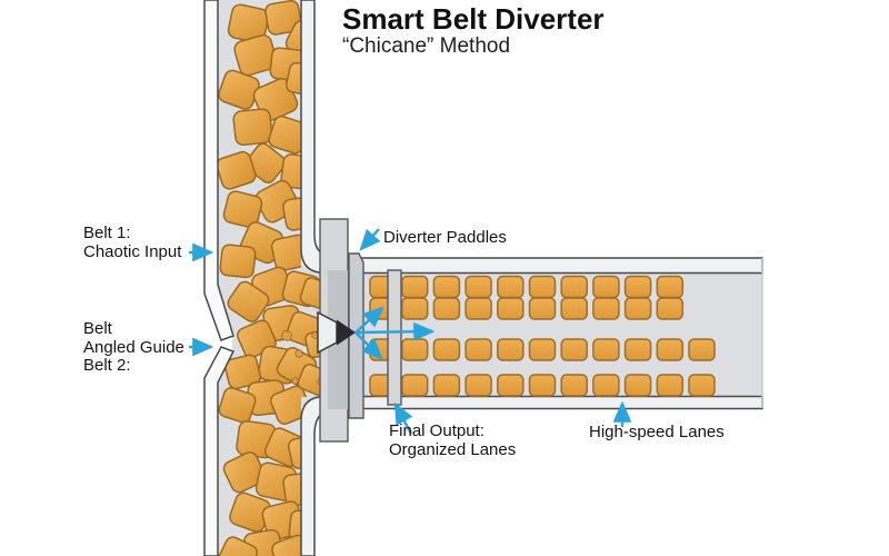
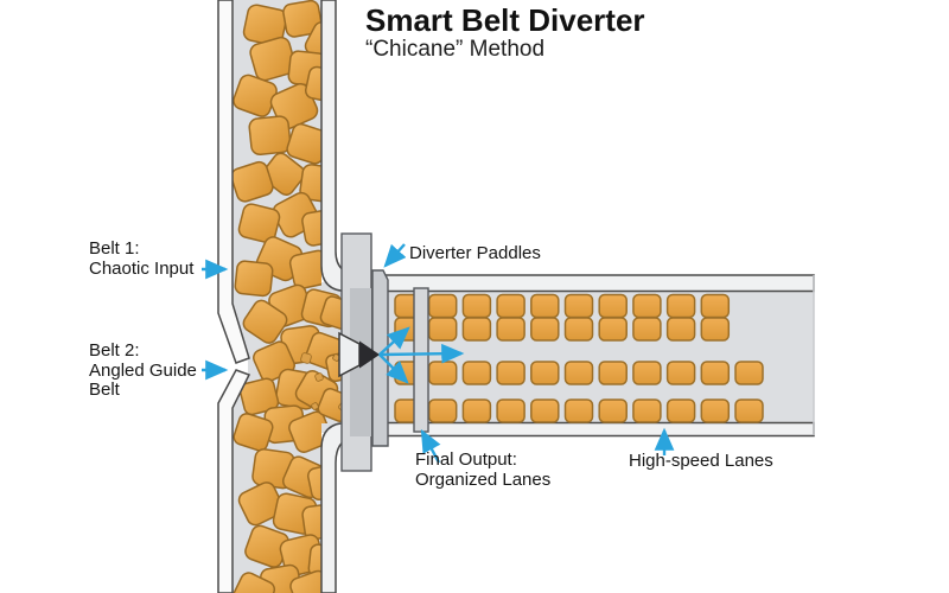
  Smart Belt Diverter
  “Chicane” Method
  Belt 1:
  Chaotic Input
- Belt
+ Belt 2:
  Angled Guide
- Belt 2:
+ Belt
  Diverter Paddles
  Final Output:
  Organized Lanes
  High-speed Lanes
